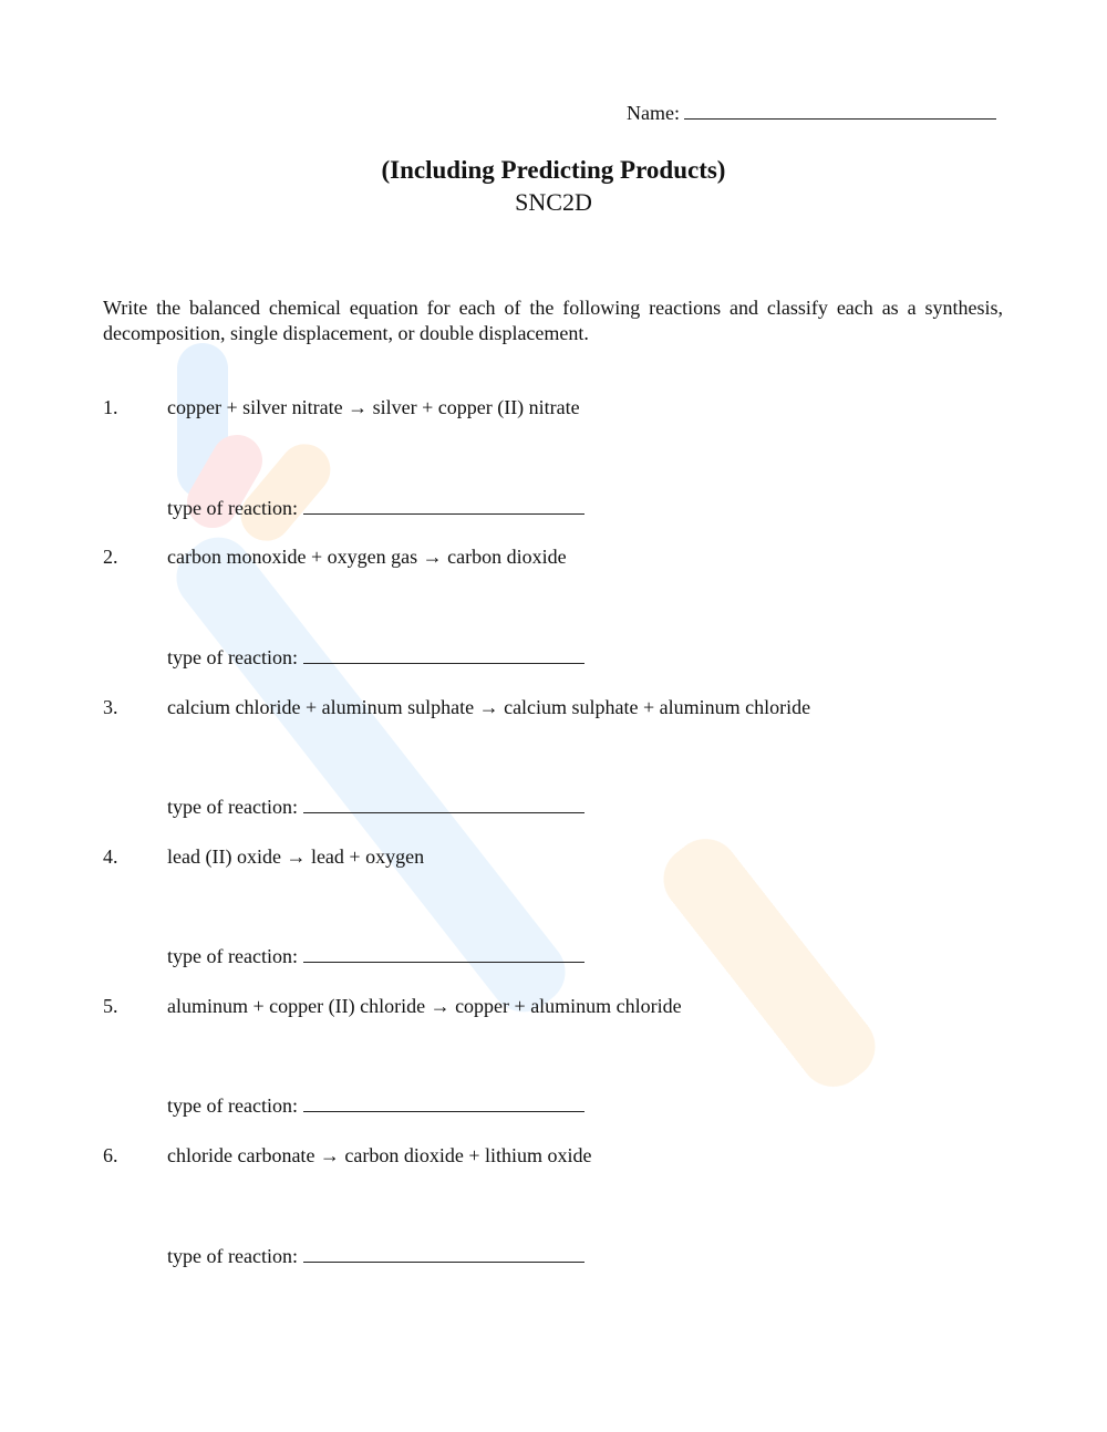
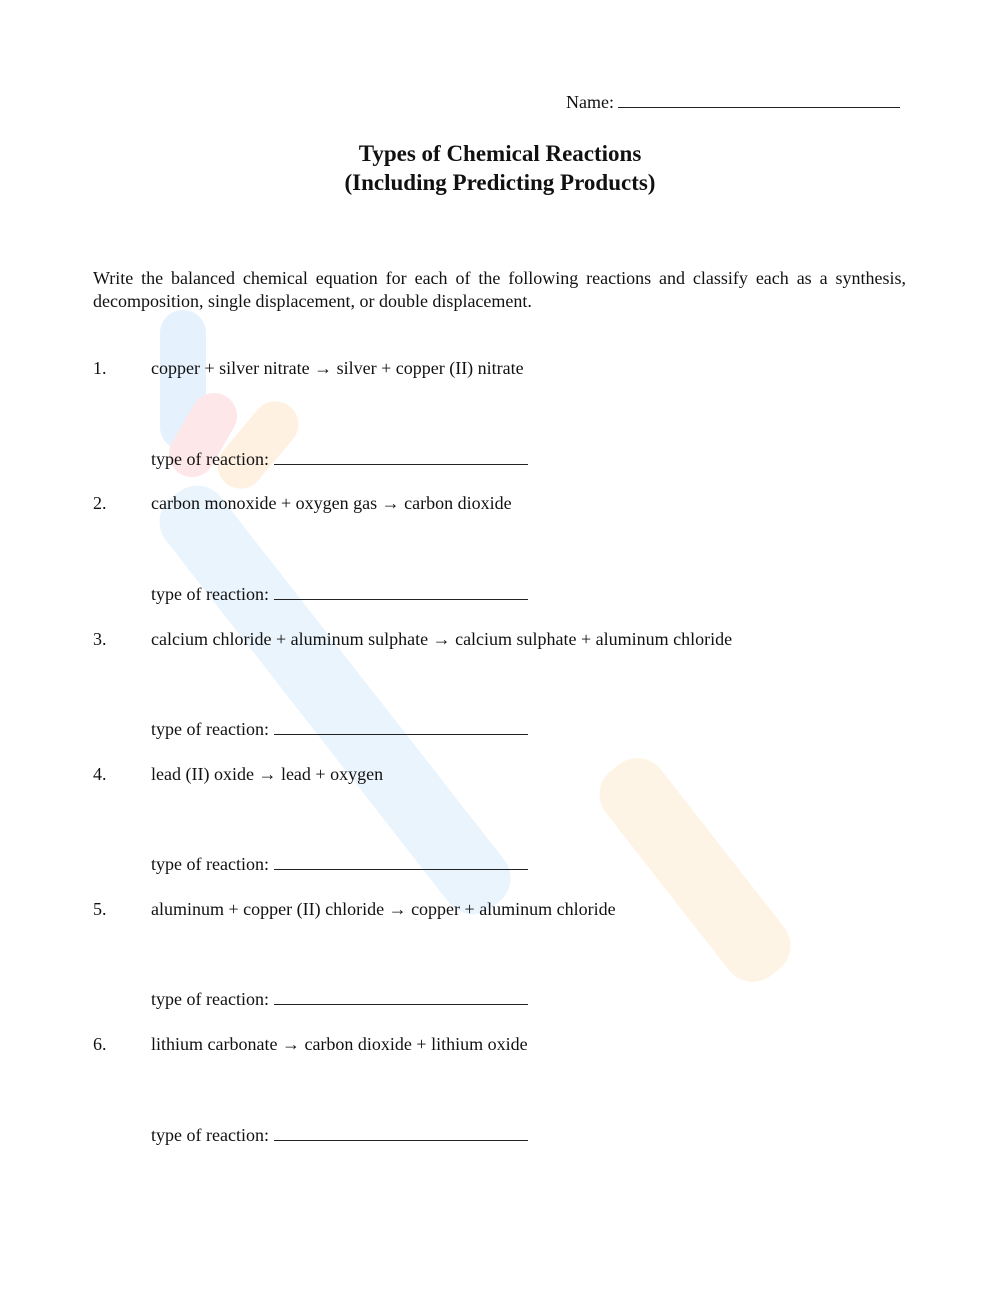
  Name:
+ Types of Chemical Reactions
  (Including Predicting Products)
- SNC2D
  Write the balanced chemical equation for each of the following reactions and classify each as a synthesis, decomposition, single displacement, or double displacement.
  1.
  copper + silver nitrate → silver + copper (II) nitrate
  type of reaction:
  2.
  carbon monoxide + oxygen gas → carbon dioxide
  type of reaction:
  3.
  calcium chloride + aluminum sulphate → calcium sulphate + aluminum chloride
  type of reaction:
  4.
  lead (II) oxide → lead + oxygen
  type of reaction:
  5.
  aluminum + copper (II) chloride → copper + aluminum chloride
  type of reaction:
  6.
- chloride carbonate → carbon dioxide + lithium oxide
+ lithium carbonate → carbon dioxide + lithium oxide
  type of reaction:
